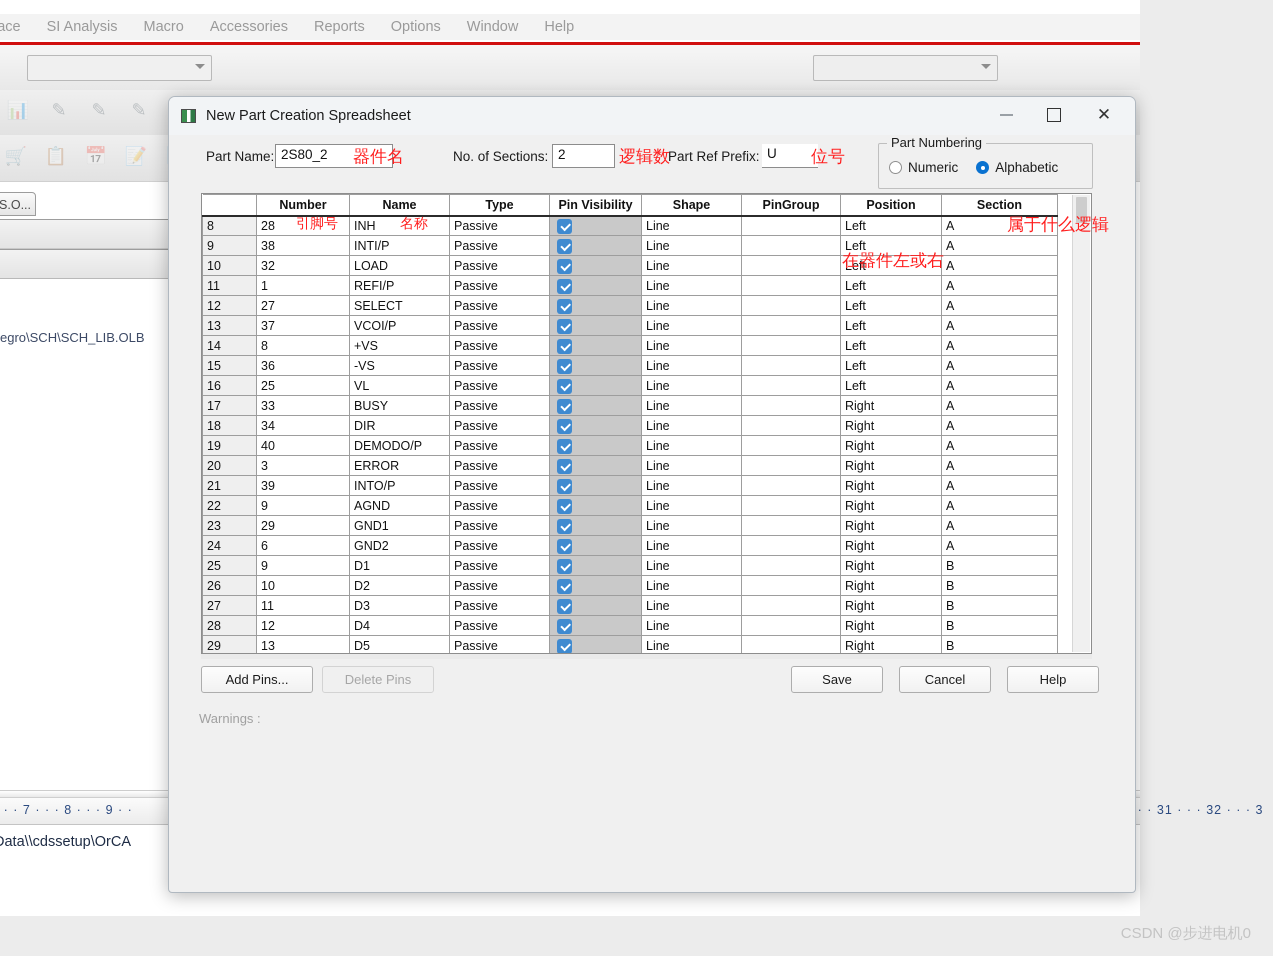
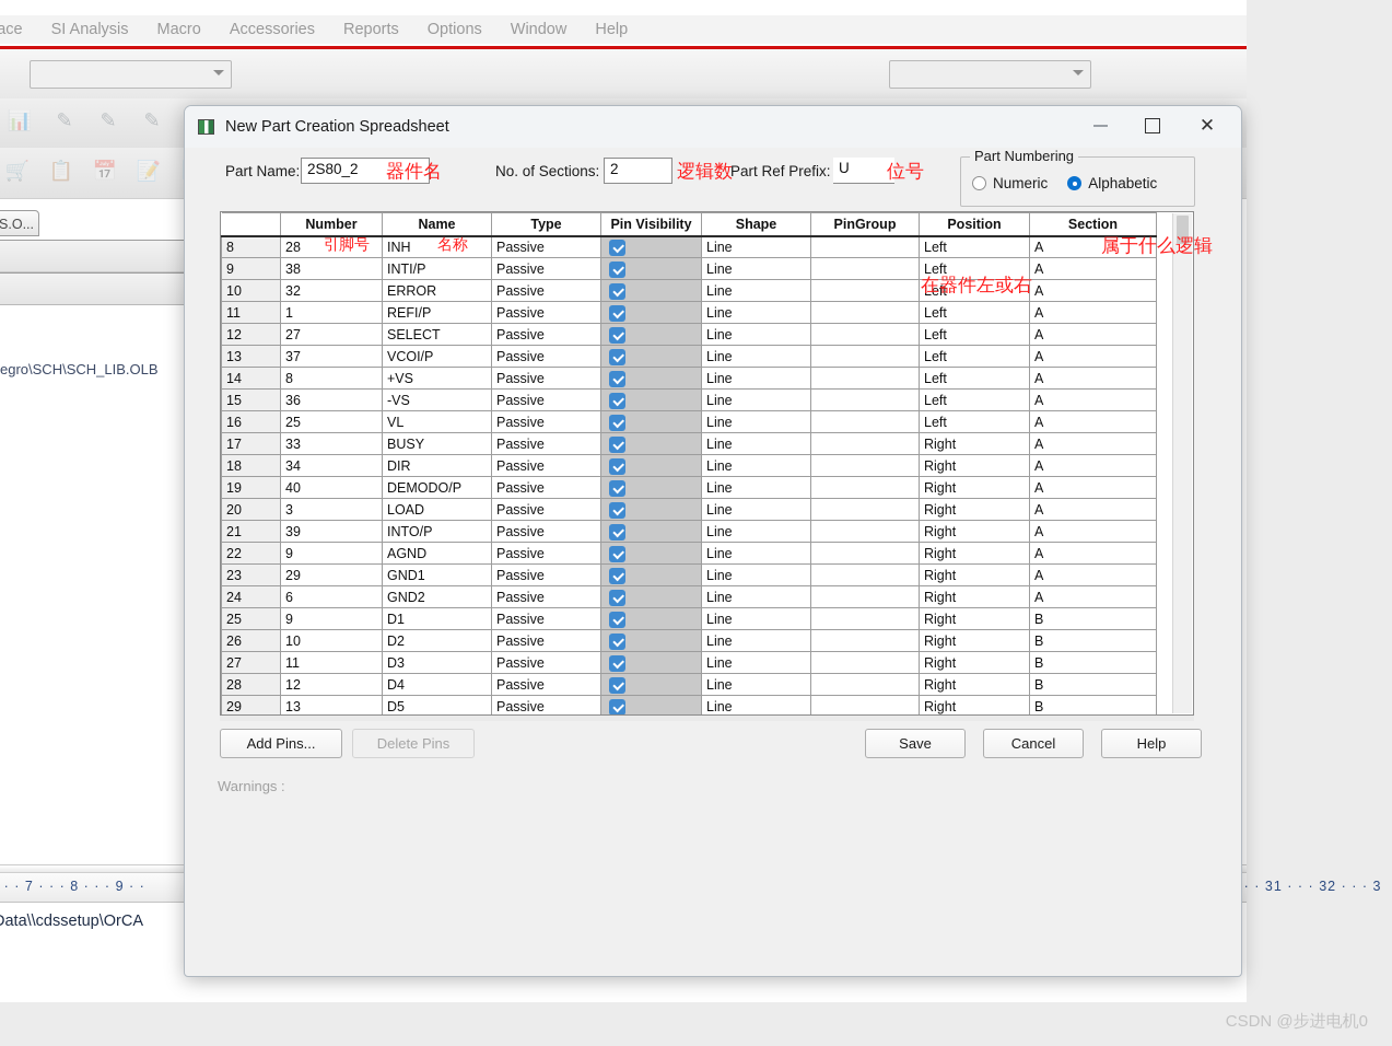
  ace
  SI Analysis
  Macro
  Accessories
  Reports
  Options
  Window
  Help
  📊
  ✎
  ✎
  ✎
  🛒
  📋
  📅
  📝
  S.O...
  egro\SCH\SCH_LIB.OLB
  · · 7 · · · 8 · · · 9 · ·
  · · 31 · · · 32 · · · 3
  ata\\cdssetup\OrCA
  CSDN @步进电机0
  New Part Creation Spreadsheet
  ✕
  Part Name:
  2S80_2
  器件名
  No. of Sections:
  2
  逻辑数
  Part Ref Prefix:
  U
  位号
  Part Numbering
  Numeric
  Alphabetic
  	Number	Name	Type	Pin Visibility	Shape	PinGroup	Position	Section
  8	28	INH	Passive		Line		Left	A
  9	38	INTI/P	Passive		Line		Left	A
- 10	32	LOAD	Passive		Line		Left	A
+ 10	32	ERROR	Passive		Line		Left	A
  11	1	REFI/P	Passive		Line		Left	A
  12	27	SELECT	Passive		Line		Left	A
  13	37	VCOI/P	Passive		Line		Left	A
  14	8	+VS	Passive		Line		Left	A
  15	36	-VS	Passive		Line		Left	A
  16	25	VL	Passive		Line		Left	A
  17	33	BUSY	Passive		Line		Right	A
  18	34	DIR	Passive		Line		Right	A
  19	40	DEMODO/P	Passive		Line		Right	A
- 20	3	ERROR	Passive		Line		Right	A
+ 20	3	LOAD	Passive		Line		Right	A
  21	39	INTO/P	Passive		Line		Right	A
  22	9	AGND	Passive		Line		Right	A
  23	29	GND1	Passive		Line		Right	A
  24	6	GND2	Passive		Line		Right	A
  25	9	D1	Passive		Line		Right	B
  26	10	D2	Passive		Line		Right	B
  27	11	D3	Passive		Line		Right	B
  28	12	D4	Passive		Line		Right	B
  29	13	D5	Passive		Line		Right	B
  引脚号
  名称
  在器件左或右
  属于什么逻辑
  Add Pins...
  Delete Pins
  Save
  Cancel
  Help
  Warnings :
